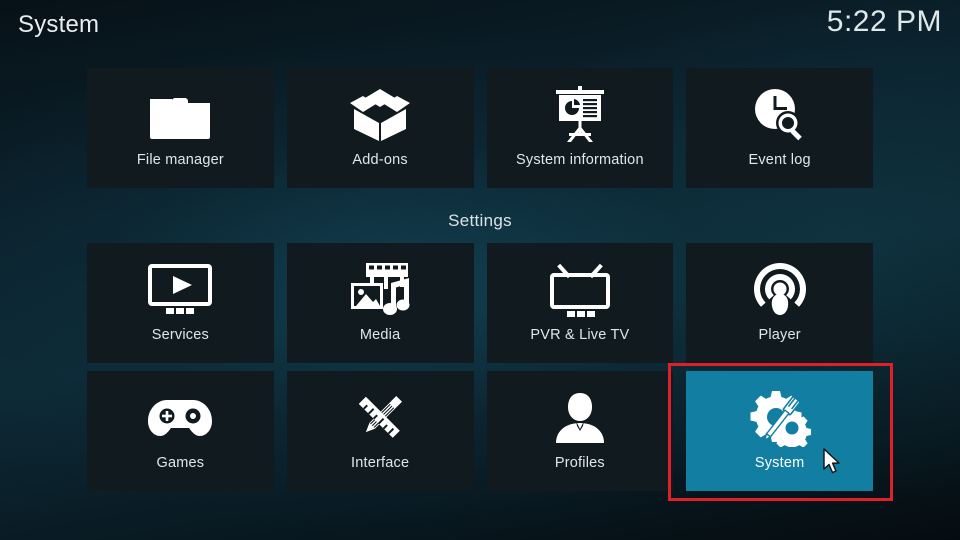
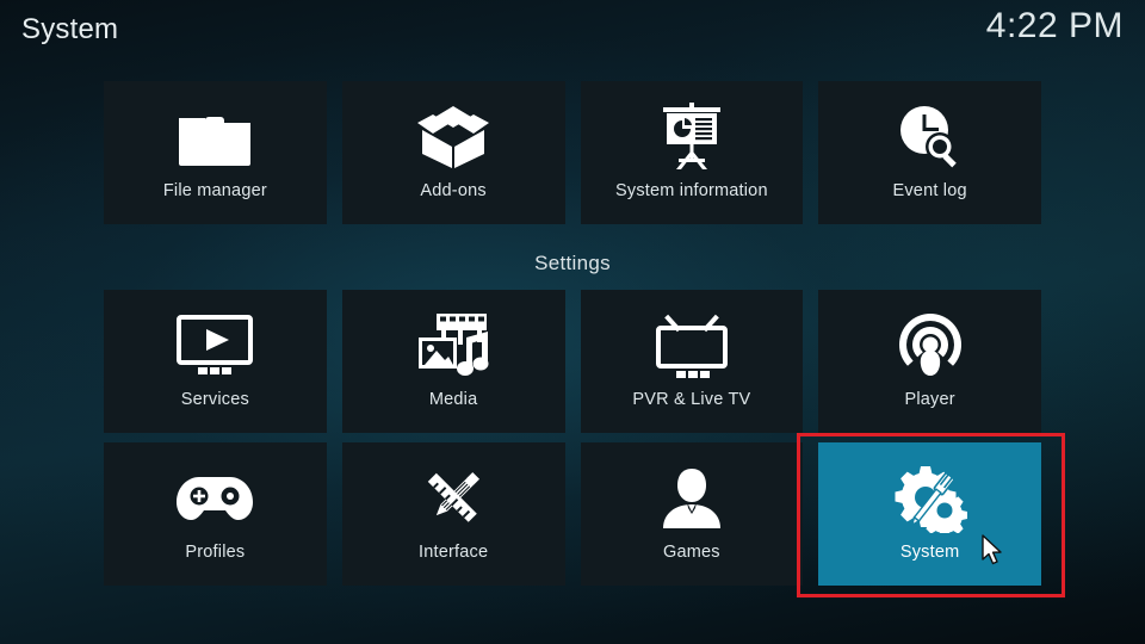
  System
- 5:22 PM
+ 4:22 PM
  File manager
  Add-ons
  System information
  Event log
  Settings
  Services
  Media
  PVR & Live TV
  Player
- Games
+ Profiles
  Interface
- Profiles
+ Games
  System
